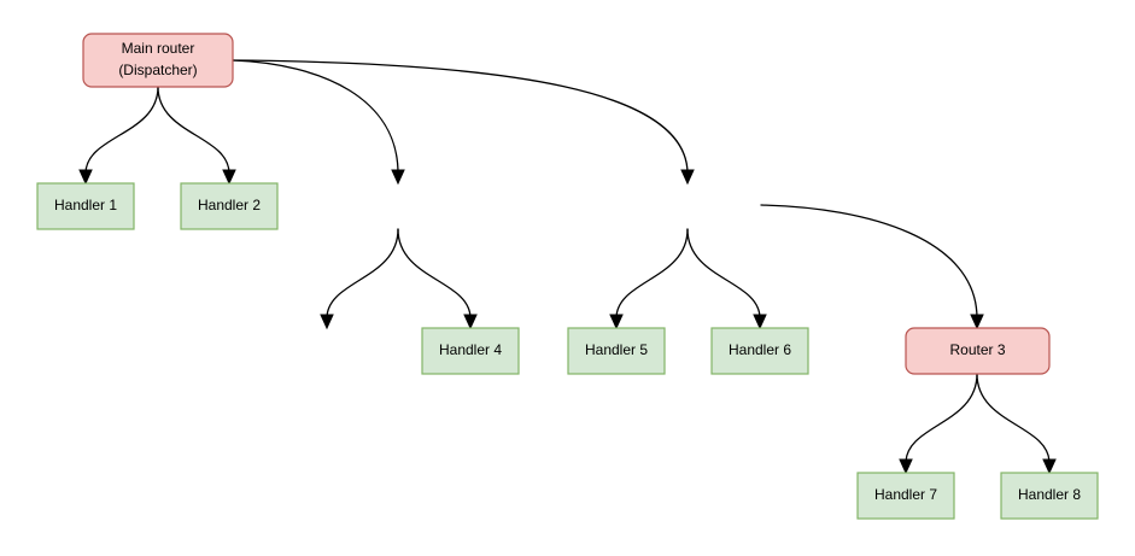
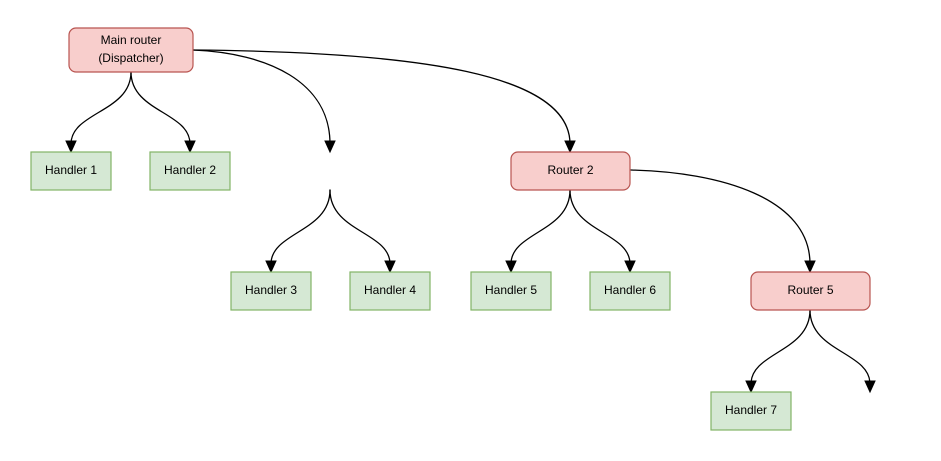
  Main router
  (Dispatcher)
  Handler 1
  Handler 2
+ Router 2
+ Handler 3
  Handler 4
  Handler 5
  Handler 6
- Router 3
+ Router 5
  Handler 7
- Handler 8
